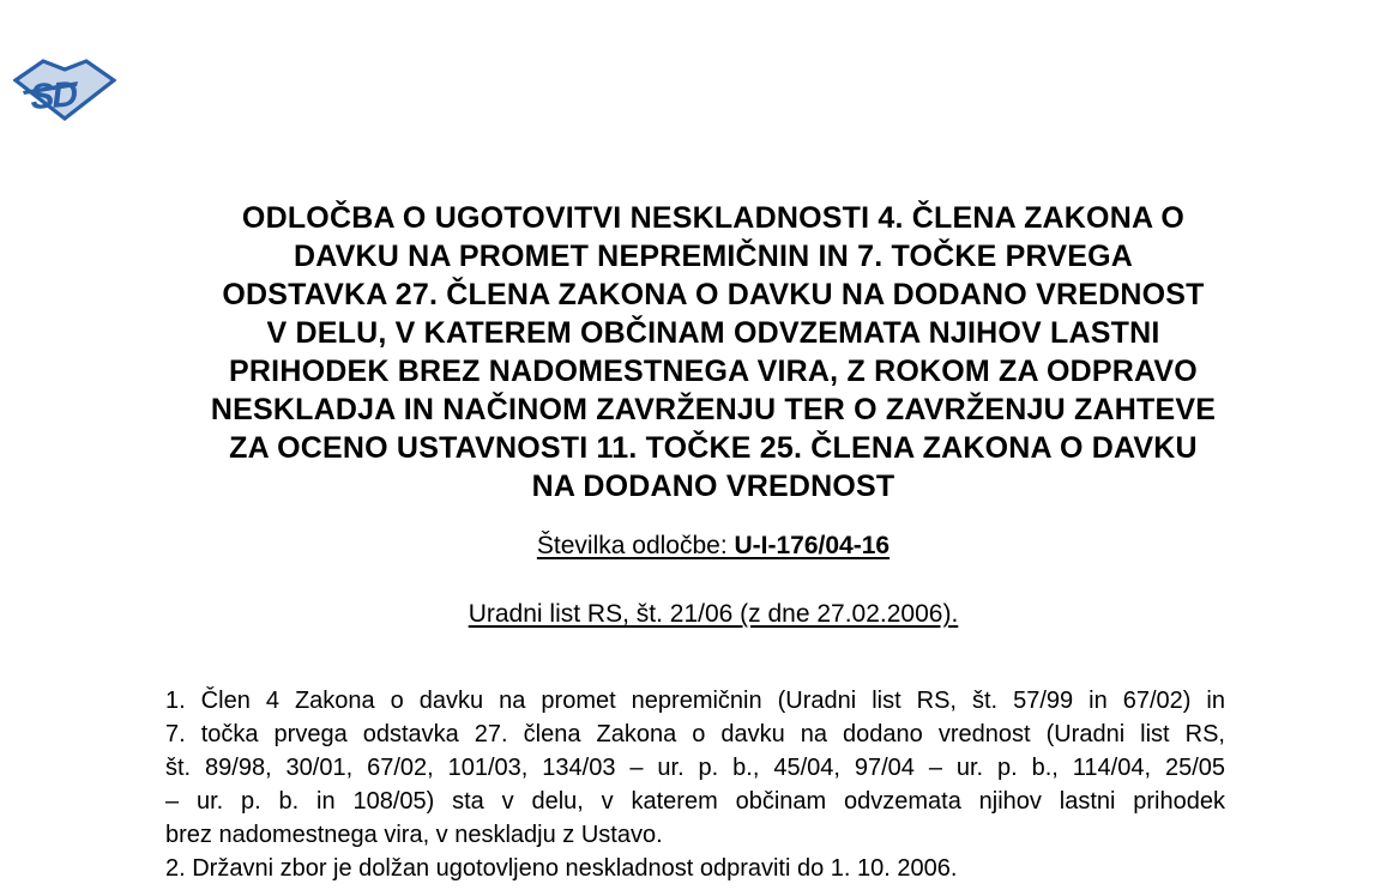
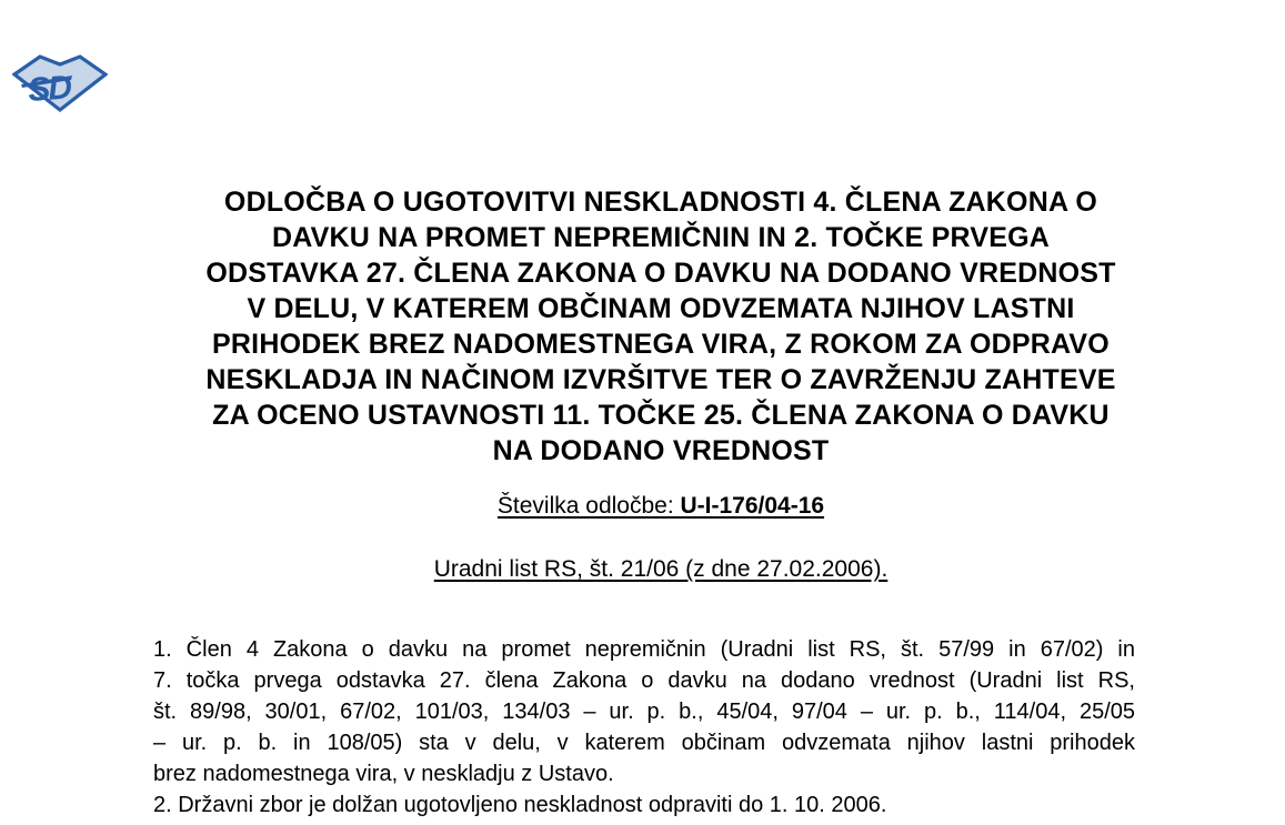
  ODLOČBA O UGOTOVITVI NESKLADNOSTI 4. ČLENA ZAKONA O
- DAVKU NA PROMET NEPREMIČNIN IN 7. TOČKE PRVEGA
+ DAVKU NA PROMET NEPREMIČNIN IN 2. TOČKE PRVEGA
  ODSTAVKA 27. ČLENA ZAKONA O DAVKU NA DODANO VREDNOST
  V DELU, V KATEREM OBČINAM ODVZEMATA NJIHOV LASTNI
  PRIHODEK BREZ NADOMESTNEGA VIRA, Z ROKOM ZA ODPRAVO
- NESKLADJA IN NAČINOM ZAVRŽENJU TER O ZAVRŽENJU ZAHTEVE
+ NESKLADJA IN NAČINOM IZVRŠITVE TER O ZAVRŽENJU ZAHTEVE
  ZA OCENO USTAVNOSTI 11. TOČKE 25. ČLENA ZAKONA O DAVKU
  NA DODANO VREDNOST
  Številka odločbe: U-I-176/04-16
  Uradni list RS, št. 21/06 (z dne 27.02.2006).
  1. Člen 4 Zakona o davku na promet nepremičnin (Uradni list RS, št. 57/99 in 67/02) in
  7. točka prvega odstavka 27. člena Zakona o davku na dodano vrednost (Uradni list RS,
  št. 89/98, 30/01, 67/02, 101/03, 134/03 – ur. p. b., 45/04, 97/04 – ur. p. b., 114/04, 25/05
  – ur. p. b. in 108/05) sta v delu, v katerem občinam odvzemata njihov lastni prihodek
  brez nadomestnega vira, v neskladju z Ustavo.
  2. Državni zbor je dolžan ugotovljeno neskladnost odpraviti do 1. 10. 2006.
